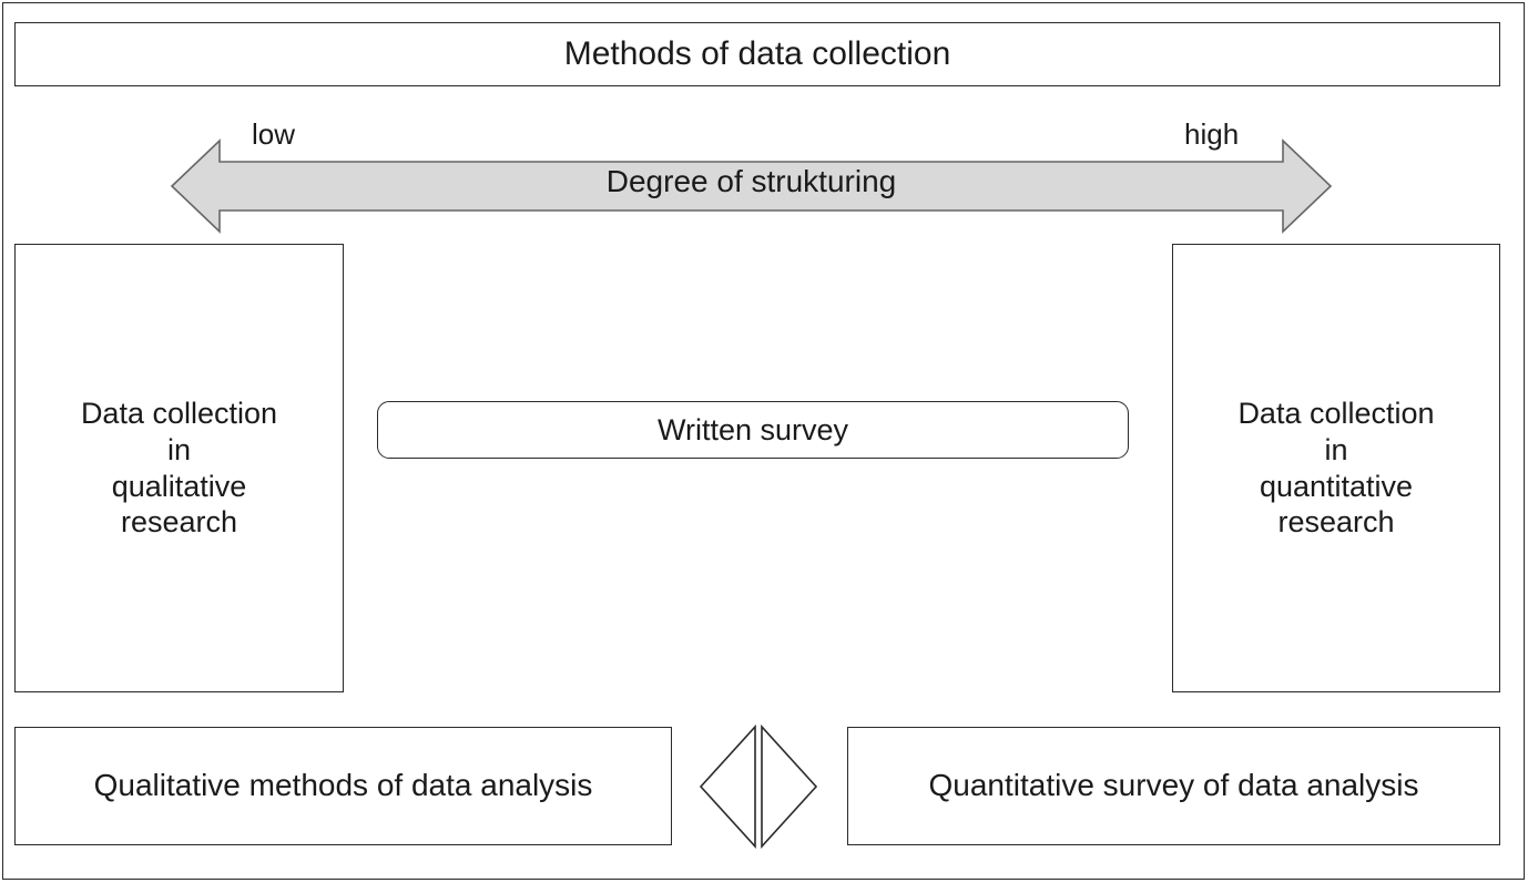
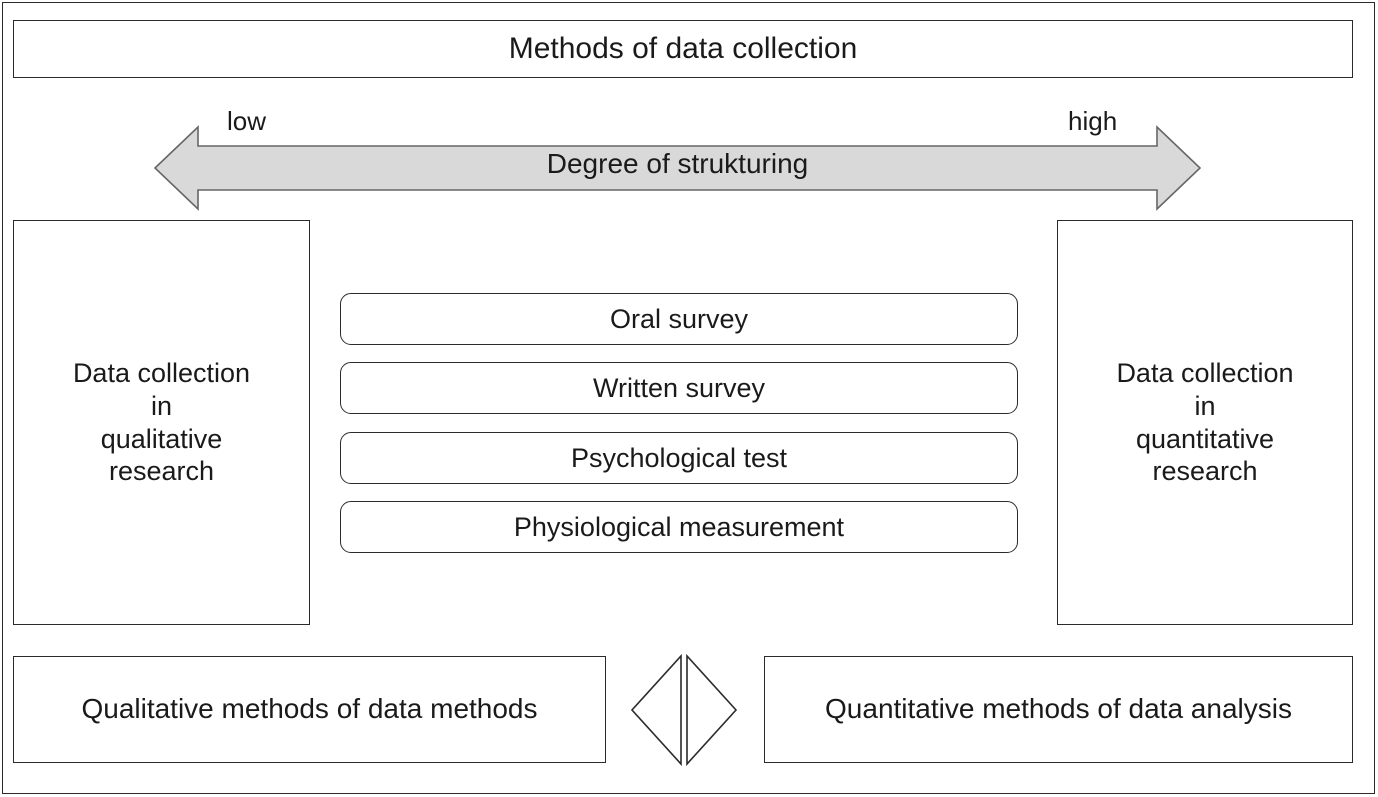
  Methods of data collection
  low
  high
  Degree of strukturing
  Data collection
  in
  qualitative
  research
  Data collection
  in
  quantitative
  research
+ Oral survey
  Written survey
+ Psychological test
+ Physiological measurement
- Qualitative methods of data analysis
+ Qualitative methods of data methods
- Quantitative survey of data analysis
+ Quantitative methods of data analysis
